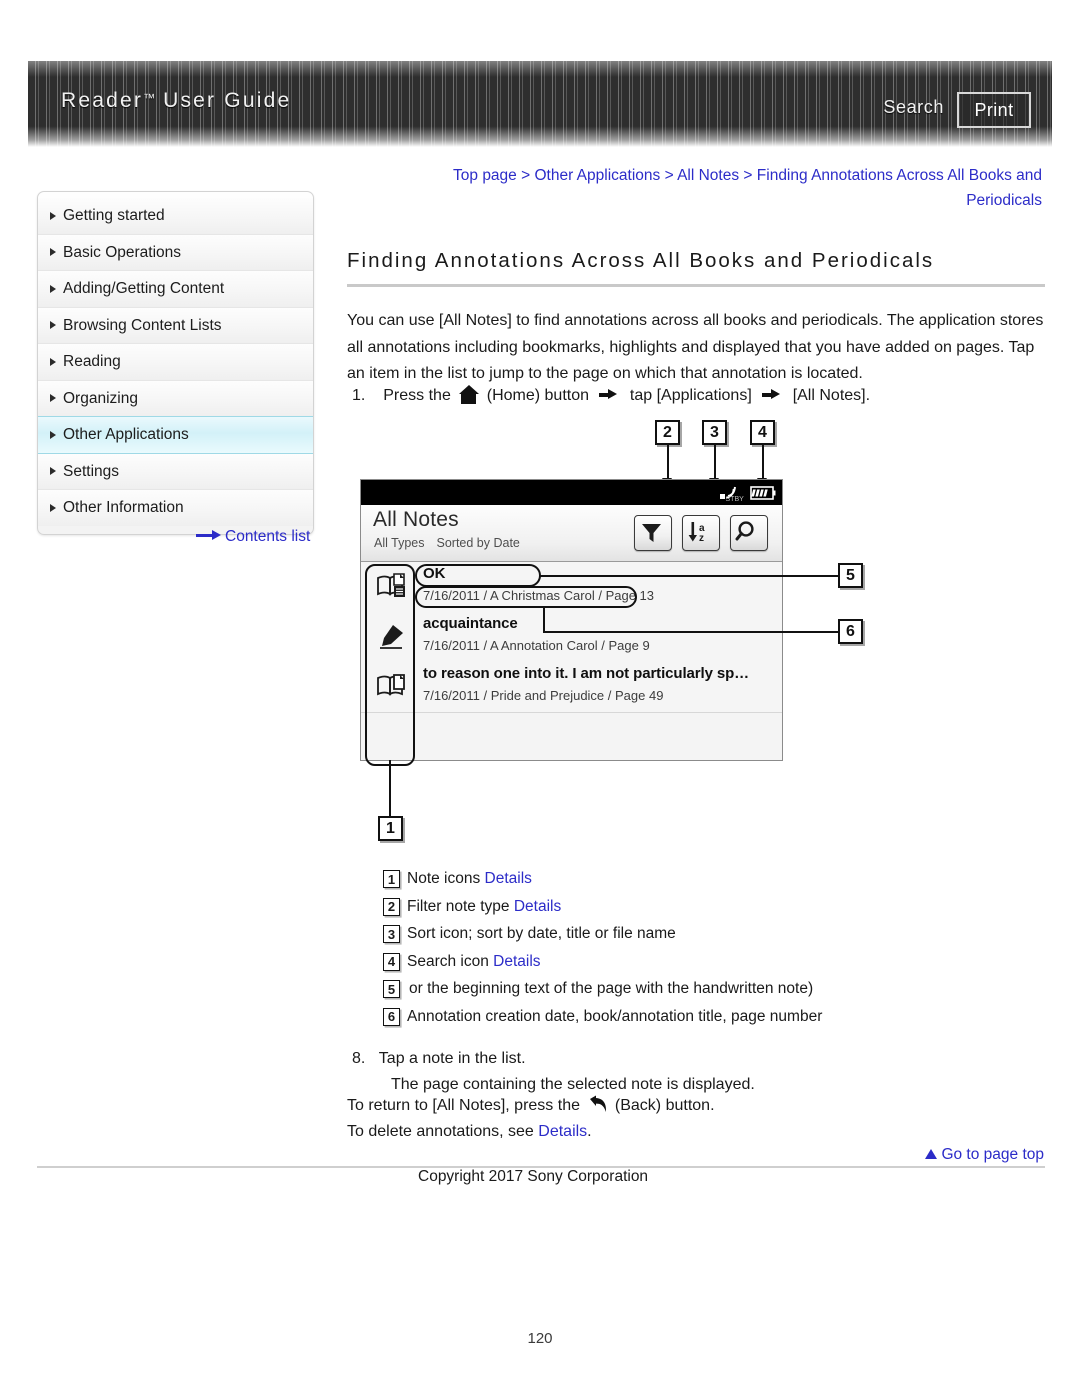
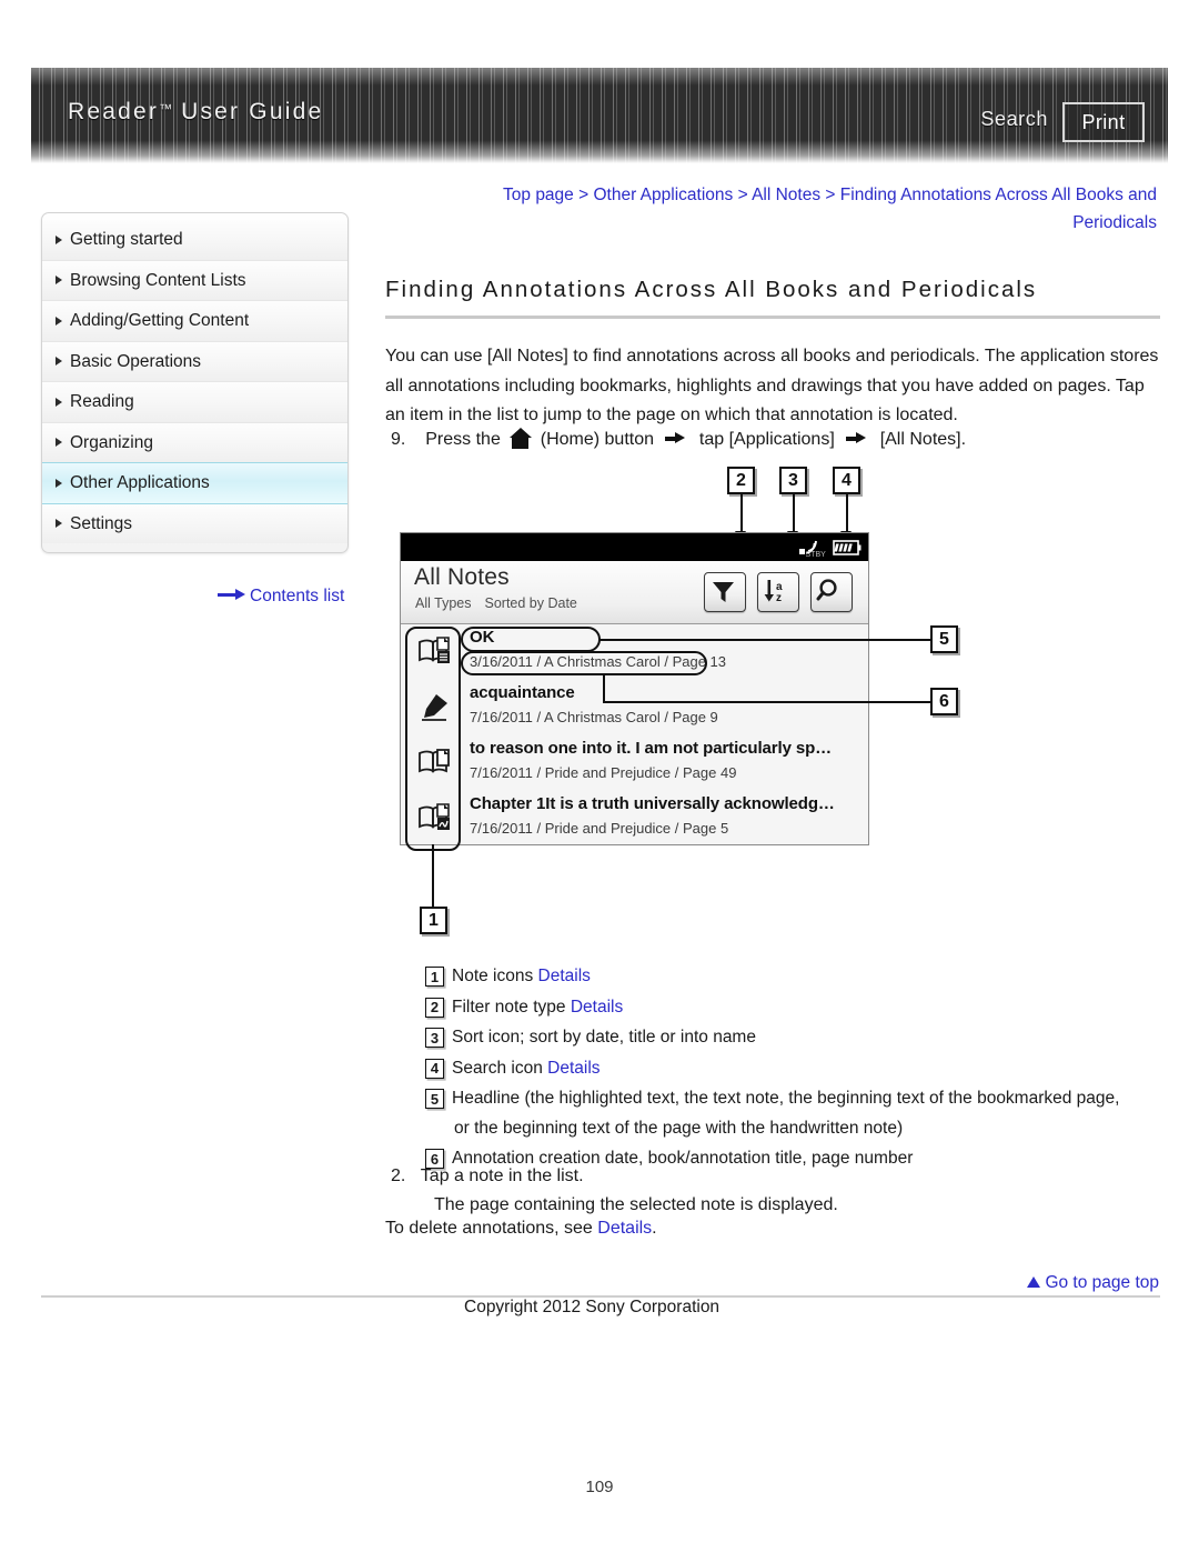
  Reader™ User Guide
  Search
  Print
  Getting started
- Basic Operations
+ Browsing Content Lists
  Adding/Getting Content
- Browsing Content Lists
+ Basic Operations
  Reading
  Organizing
  Other Applications
  Settings
- Other Information
  Contents list
  Top page > Other Applications > All Notes > Finding Annotations Across All Books and Periodicals
  Finding Annotations Across All Books and Periodicals
- You can use [All Notes] to find annotations across all books and periodicals. The application stores all annotations including bookmarks, highlights and displayed that you have added on pages. Tap an item in the list to jump to the page on which that annotation is located.
+ You can use [All Notes] to find annotations across all books and periodicals. The application stores all annotations including bookmarks, highlights and drawings that you have added on pages. Tap an item in the list to jump to the page on which that annotation is located.
- 1. Press the (Home) button tap [Applications] [All Notes].
+ 9. Press the (Home) button tap [Applications] [All Notes].
  2
  3
  4
  All Notes
  All Types Sorted by Date
  a
  z
  OK
- 7/16/2011 / A Christmas Carol / Page 13
+ 3/16/2011 / A Christmas Carol / Page 13
  acquaintance
- 7/16/2011 / A Annotation Carol / Page 9
+ 7/16/2011 / A Christmas Carol / Page 9
  to reason one into it. I am not particularly sp…
  7/16/2011 / Pride and Prejudice / Page 49
+ Chapter 1It is a truth universally acknowledg…
+ 7/16/2011 / Pride and Prejudice / Page 5
  5
  6
  1
  1
  Note icons Details
  2
  Filter note type Details
  3
- Sort icon; sort by date, title or file name
+ Sort icon; sort by date, title or into name
  4
  Search icon Details
  5
+ Headline (the highlighted text, the text note, the beginning text of the bookmarked page,
  or the beginning text of the page with the handwritten note)
  6
  Annotation creation date, book/annotation title, page number
- 8. Tap a note in the list.
+ 2. Tap a note in the list.
  The page containing the selected note is displayed.
- To return to [All Notes], press the (Back) button.
  To delete annotations, see Details.
  Go to page top
- Copyright 2017 Sony Corporation
+ Copyright 2012 Sony Corporation
- 120
+ 109
